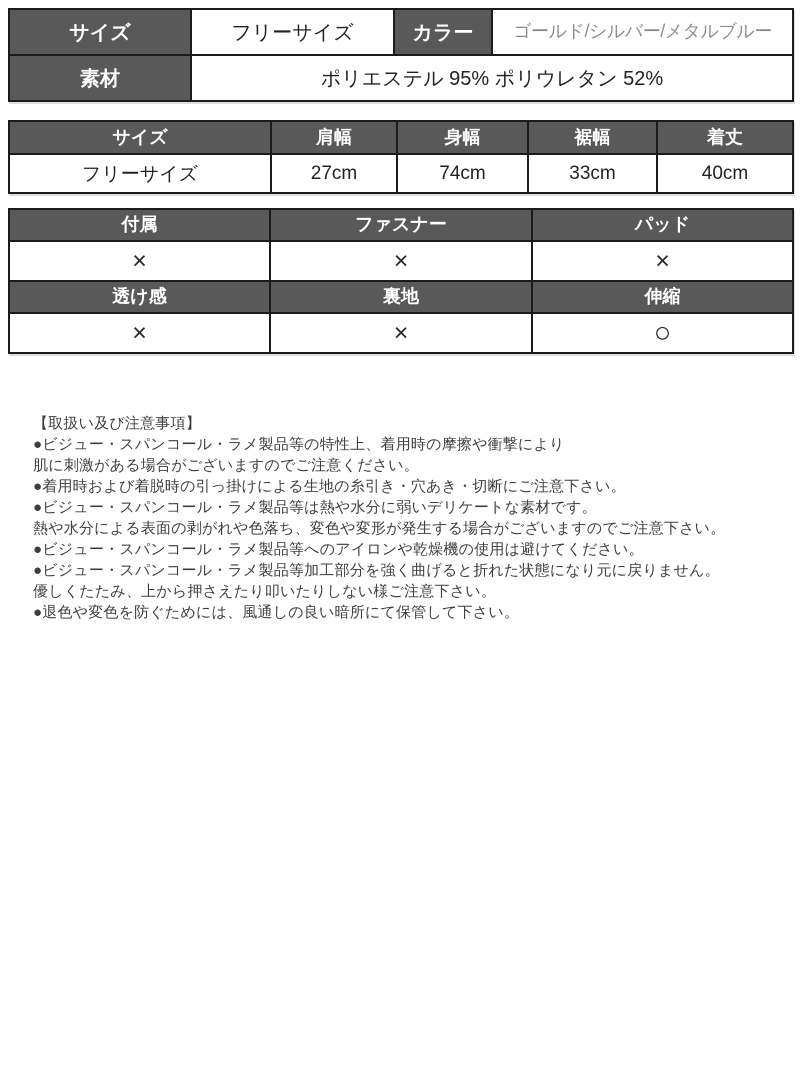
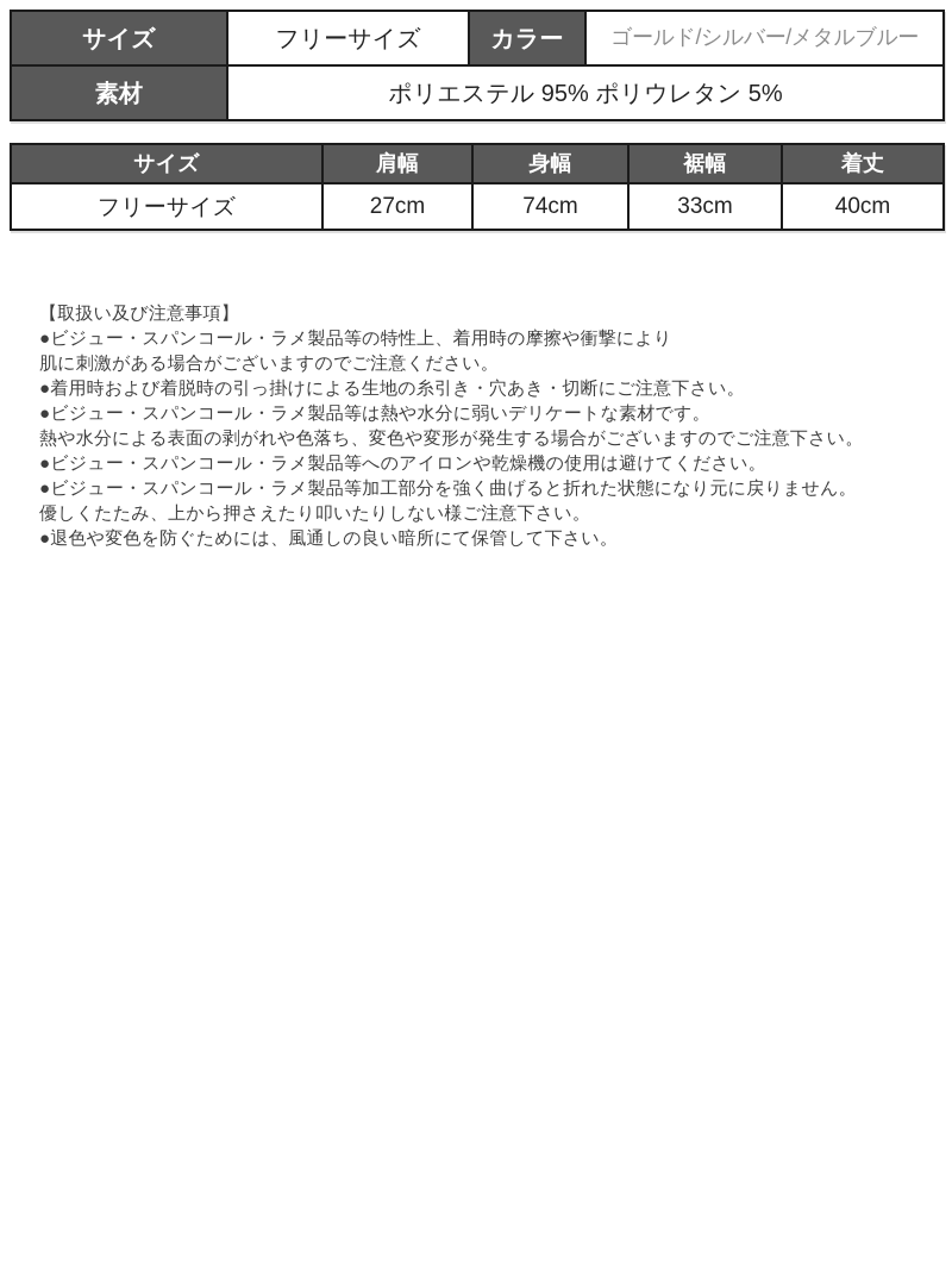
  サイズ	フリーサイズ	カラー	ゴールド/シルバー/メタルブルー
- 素材	ポリエステル 95% ポリウレタン 52%
+ 素材	ポリエステル 95% ポリウレタン 5%
  サイズ	肩幅	身幅	裾幅	着丈
  フリーサイズ	27cm	74cm	33cm	40cm
- 付属	ファスナー	パッド
- ×	×	×
- 透け感	裏地	伸縮
- ×	×	○
  【取扱い及び注意事項】
  ●ビジュー・スパンコール・ラメ製品等の特性上、着用時の摩擦や衝撃により
  肌に刺激がある場合がございますのでご注意ください。
  ●着用時および着脱時の引っ掛けによる生地の糸引き・穴あき・切断にご注意下さい。
  ●ビジュー・スパンコール・ラメ製品等は熱や水分に弱いデリケートな素材です。
  熱や水分による表面の剥がれや色落ち、変色や変形が発生する場合がございますのでご注意下さい。
  ●ビジュー・スパンコール・ラメ製品等へのアイロンや乾燥機の使用は避けてください。
  ●ビジュー・スパンコール・ラメ製品等加工部分を強く曲げると折れた状態になり元に戻りません。
  優しくたたみ、上から押さえたり叩いたりしない様ご注意下さい。
  ●退色や変色を防ぐためには、風通しの良い暗所にて保管して下さい。
